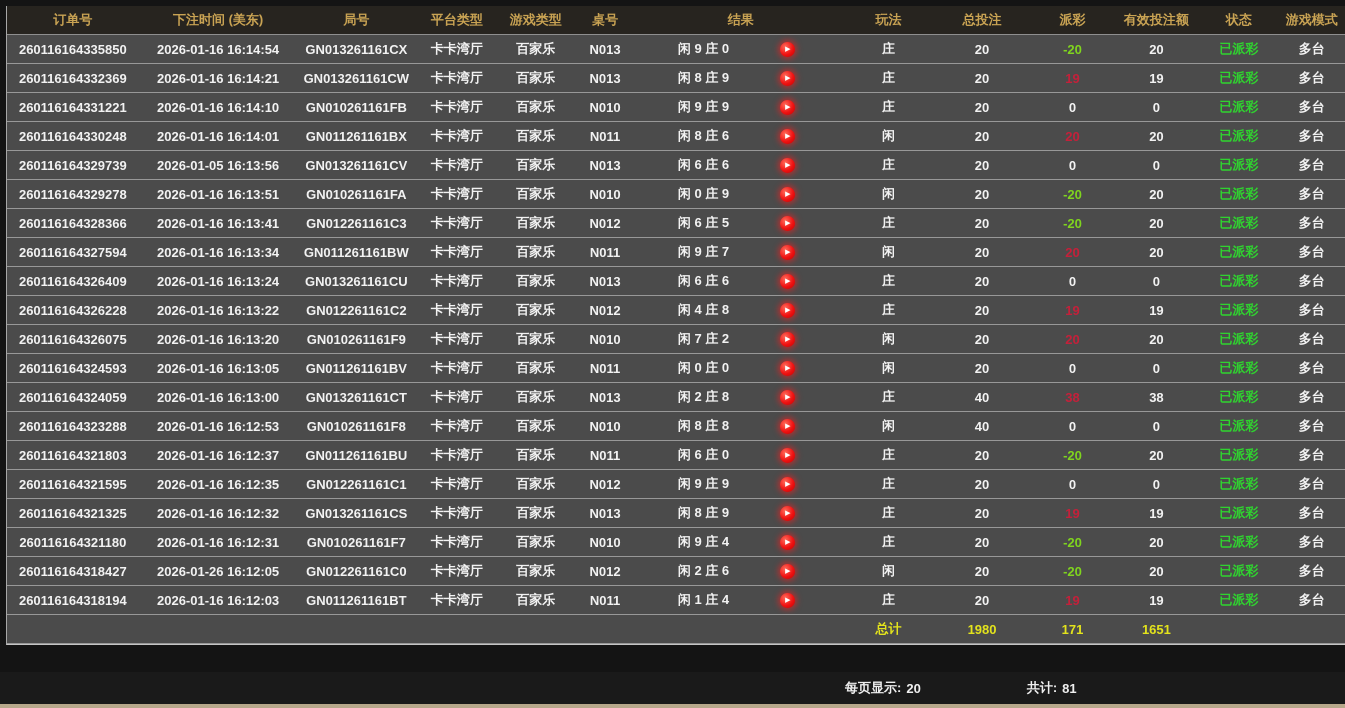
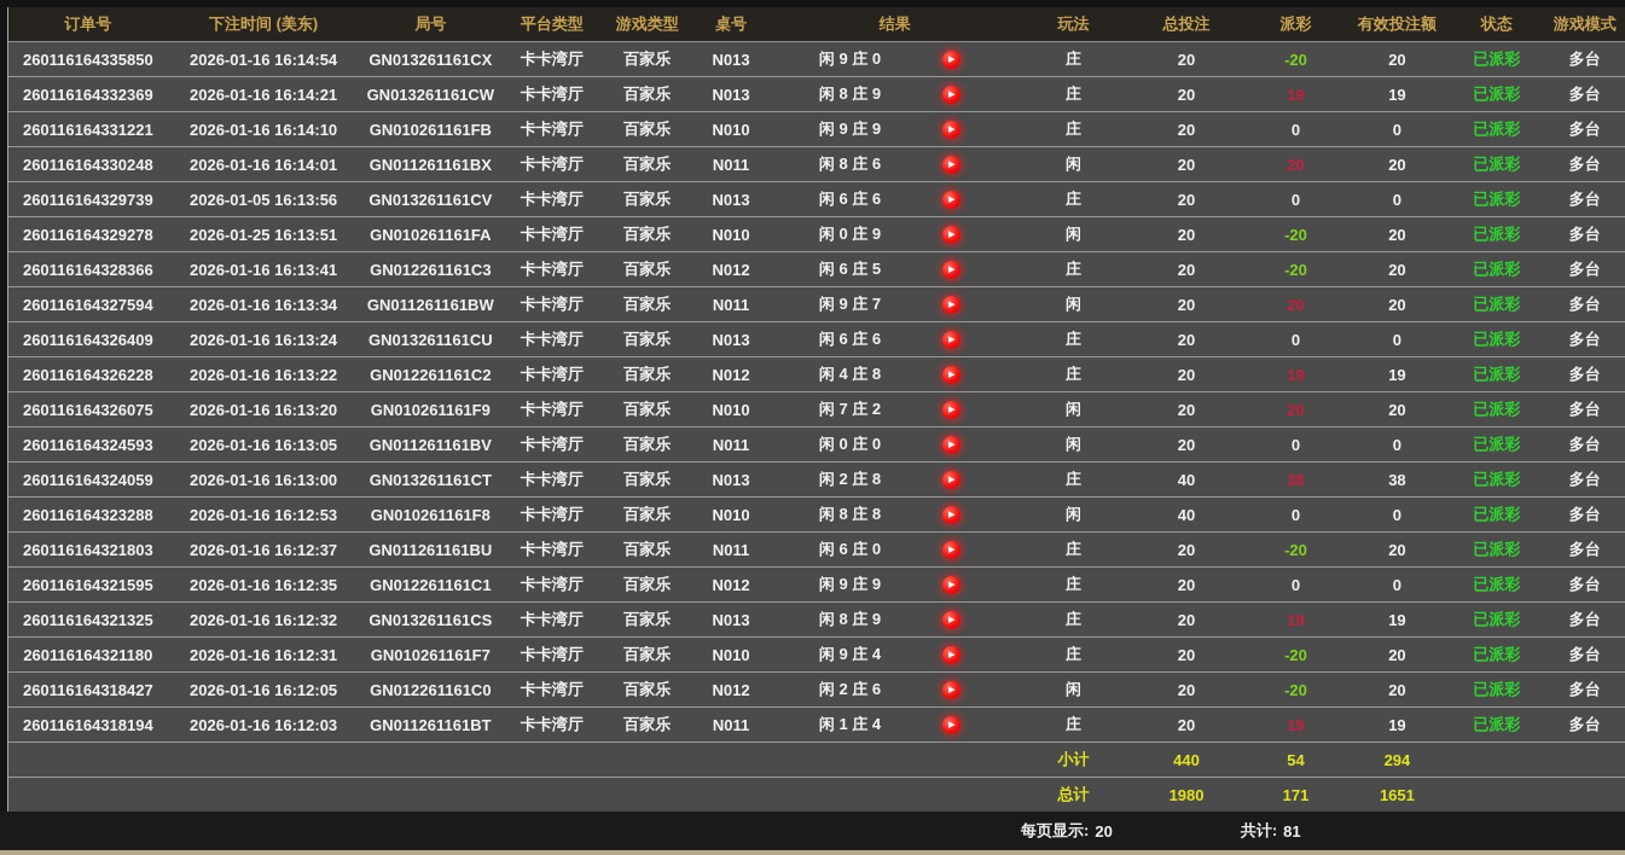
  订单号	下注时间 (美东)	局号	平台类型	游戏类型	桌号	结果	玩法	总投注	派彩	有效投注额	状态	游戏模式
  260116164335850	2026-01-16 16:14:54	GN013261161CX	卡卡湾厅	百家乐	N013	闲 9 庄 0	庄	20	-20	20	已派彩	多台
  260116164332369	2026-01-16 16:14:21	GN013261161CW	卡卡湾厅	百家乐	N013	闲 8 庄 9	庄	20	19	19	已派彩	多台
  260116164331221	2026-01-16 16:14:10	GN010261161FB	卡卡湾厅	百家乐	N010	闲 9 庄 9	庄	20	0	0	已派彩	多台
  260116164330248	2026-01-16 16:14:01	GN011261161BX	卡卡湾厅	百家乐	N011	闲 8 庄 6	闲	20	20	20	已派彩	多台
  260116164329739	2026-01-05 16:13:56	GN013261161CV	卡卡湾厅	百家乐	N013	闲 6 庄 6	庄	20	0	0	已派彩	多台
- 260116164329278	2026-01-16 16:13:51	GN010261161FA	卡卡湾厅	百家乐	N010	闲 0 庄 9	闲	20	-20	20	已派彩	多台
+ 260116164329278	2026-01-25 16:13:51	GN010261161FA	卡卡湾厅	百家乐	N010	闲 0 庄 9	闲	20	-20	20	已派彩	多台
  260116164328366	2026-01-16 16:13:41	GN012261161C3	卡卡湾厅	百家乐	N012	闲 6 庄 5	庄	20	-20	20	已派彩	多台
  260116164327594	2026-01-16 16:13:34	GN011261161BW	卡卡湾厅	百家乐	N011	闲 9 庄 7	闲	20	20	20	已派彩	多台
  260116164326409	2026-01-16 16:13:24	GN013261161CU	卡卡湾厅	百家乐	N013	闲 6 庄 6	庄	20	0	0	已派彩	多台
  260116164326228	2026-01-16 16:13:22	GN012261161C2	卡卡湾厅	百家乐	N012	闲 4 庄 8	庄	20	19	19	已派彩	多台
  260116164326075	2026-01-16 16:13:20	GN010261161F9	卡卡湾厅	百家乐	N010	闲 7 庄 2	闲	20	20	20	已派彩	多台
  260116164324593	2026-01-16 16:13:05	GN011261161BV	卡卡湾厅	百家乐	N011	闲 0 庄 0	闲	20	0	0	已派彩	多台
  260116164324059	2026-01-16 16:13:00	GN013261161CT	卡卡湾厅	百家乐	N013	闲 2 庄 8	庄	40	38	38	已派彩	多台
  260116164323288	2026-01-16 16:12:53	GN010261161F8	卡卡湾厅	百家乐	N010	闲 8 庄 8	闲	40	0	0	已派彩	多台
  260116164321803	2026-01-16 16:12:37	GN011261161BU	卡卡湾厅	百家乐	N011	闲 6 庄 0	庄	20	-20	20	已派彩	多台
  260116164321595	2026-01-16 16:12:35	GN012261161C1	卡卡湾厅	百家乐	N012	闲 9 庄 9	庄	20	0	0	已派彩	多台
  260116164321325	2026-01-16 16:12:32	GN013261161CS	卡卡湾厅	百家乐	N013	闲 8 庄 9	庄	20	19	19	已派彩	多台
  260116164321180	2026-01-16 16:12:31	GN010261161F7	卡卡湾厅	百家乐	N010	闲 9 庄 4	庄	20	-20	20	已派彩	多台
- 260116164318427	2026-01-26 16:12:05	GN012261161C0	卡卡湾厅	百家乐	N012	闲 2 庄 6	闲	20	-20	20	已派彩	多台
+ 260116164318427	2026-01-16 16:12:05	GN012261161C0	卡卡湾厅	百家乐	N012	闲 2 庄 6	闲	20	-20	20	已派彩	多台
  260116164318194	2026-01-16 16:12:03	GN011261161BT	卡卡湾厅	百家乐	N011	闲 1 庄 4	庄	20	19	19	已派彩	多台
+ 	小计	440	54	294
  	总计	1980	171	1651
  每页显示:
  20
  共计:
  81
